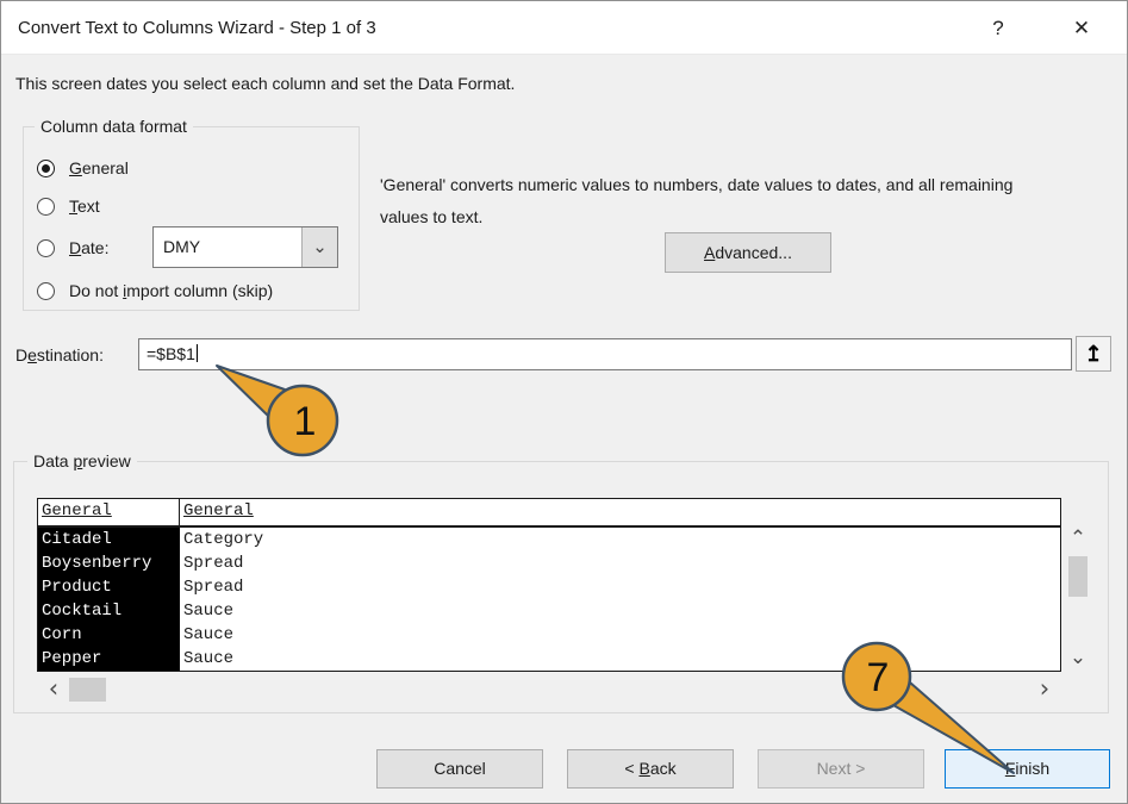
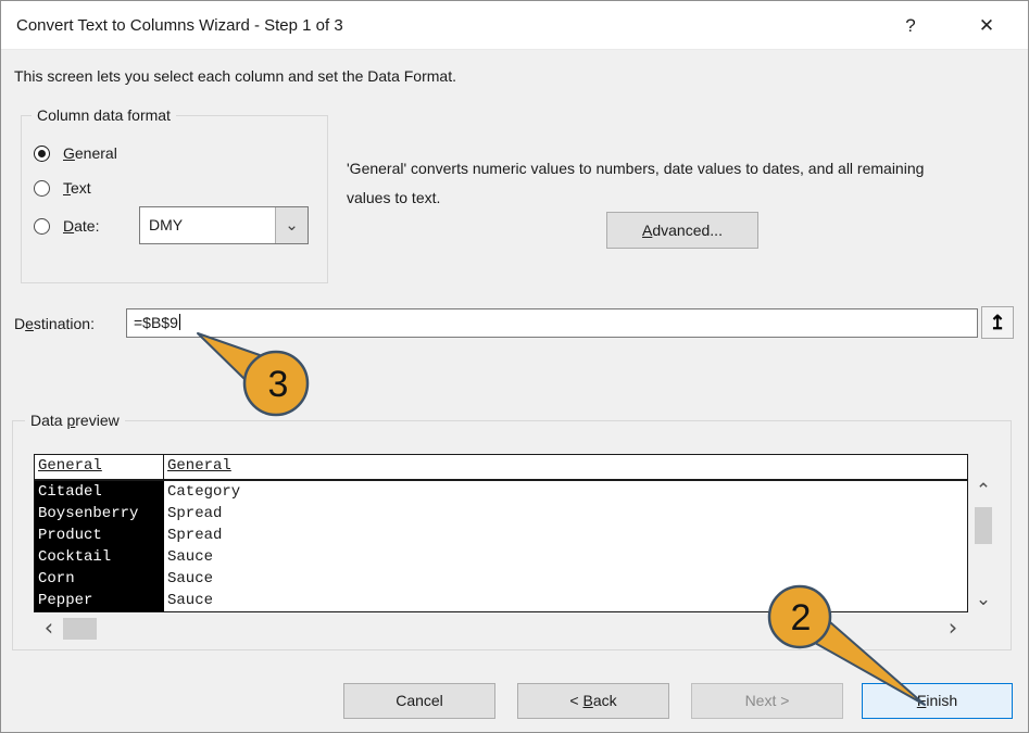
  Convert Text to Columns Wizard - Step 1 of 3
  ?
  ✕
- This screen dates you select each column and set the Data Format.
+ This screen lets you select each column and set the Data Format.
  Column data format
  General
  Text
  Date:
  DMY
  ⌄
- Do not import column (skip)
  'General' converts numeric values to numbers, date values to dates, and all remaining values to text.
  Advanced...
  Destination:
- =$B$1
+ =$B$9
  ↥
  Data preview
  General
  General
  Citadel
  Boysenberry
  Product
  Cocktail
  Corn
  Pepper
  Category
  Spread
  Spread
  Sauce
  Sauce
  Sauce
  ⌃
  ⌄
  ‹
  ›
  Cancel
  < Back
  Next >
  Finish
- 1
+ 3
- 7
+ 2
